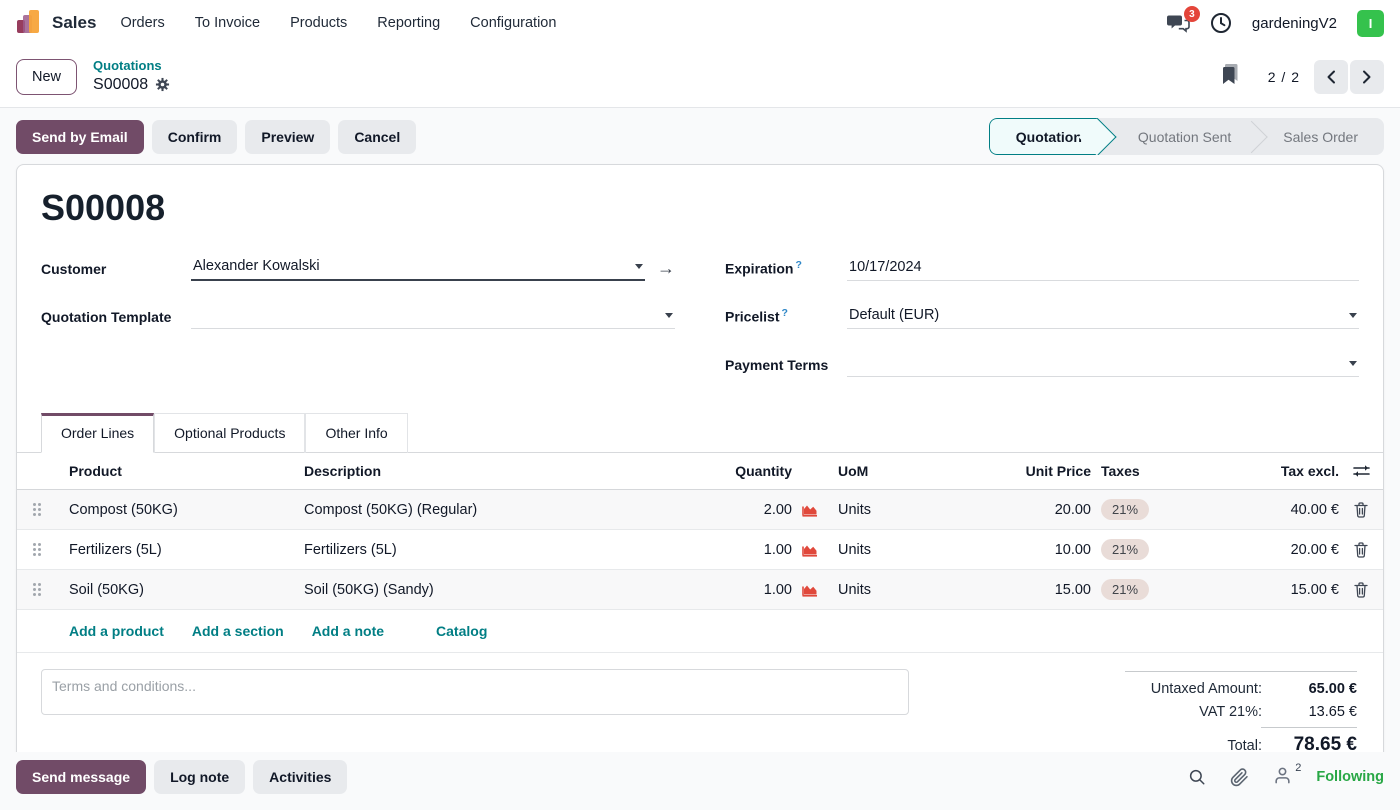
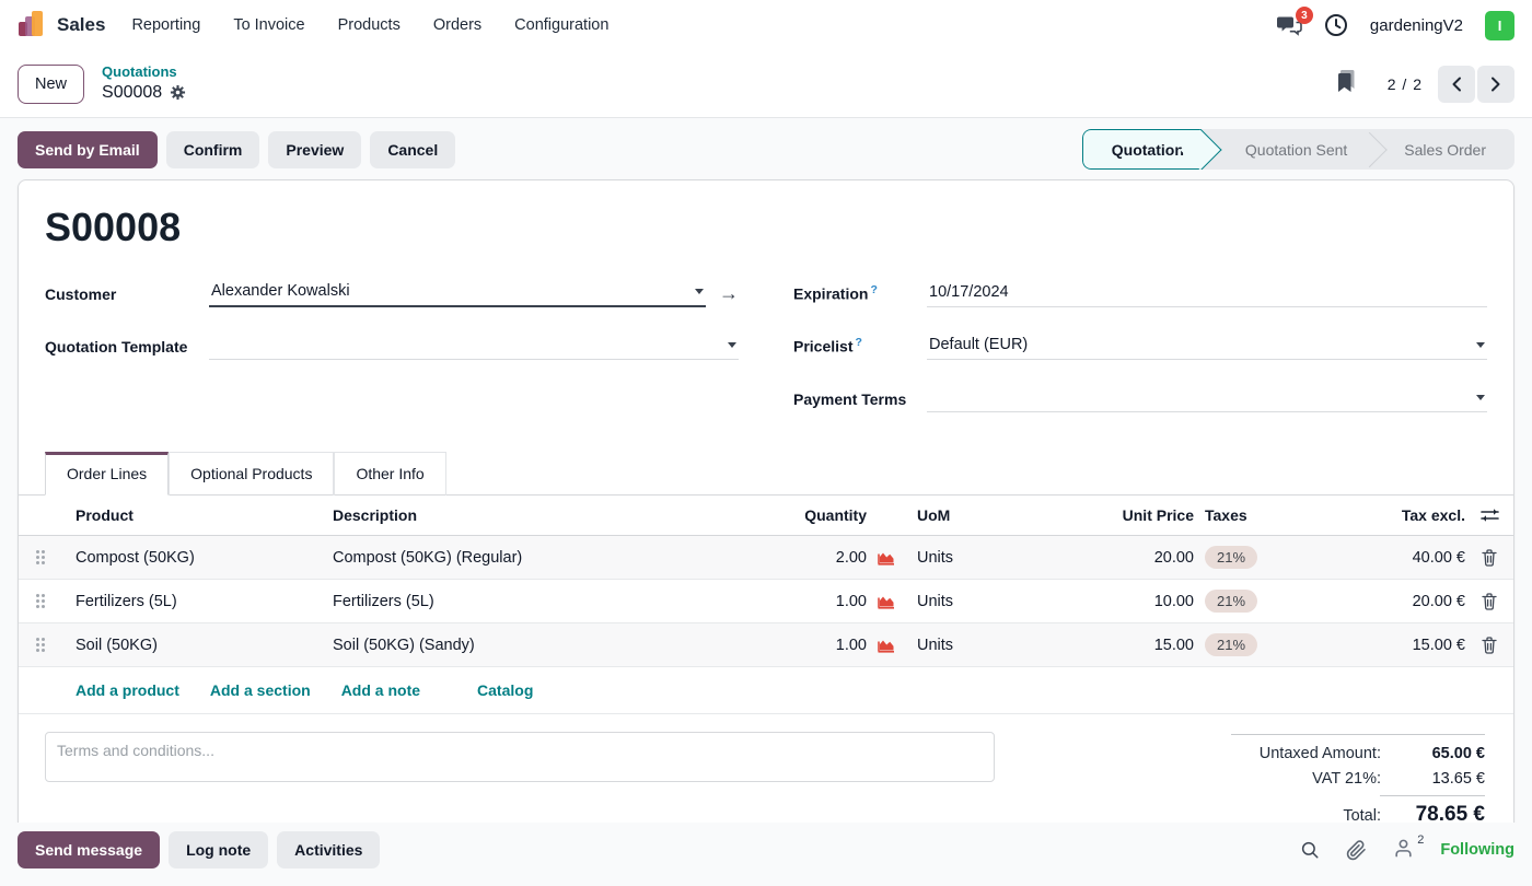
  Sales
- Orders
+ Reporting
  To Invoice
  Products
- Reporting
+ Orders
  Configuration
  3
  gardeningV2
  I
  New
  Quotations
  S00008
  2 / 2
  Send by Email
  Confirm
  Preview
  Cancel
  Quotation
  Quotation Sent
  Sales Order
  S00008
  Customer
  Alexander Kowalski
  →
  Quotation Template
  Expiration ?
  10/17/2024
  Pricelist ?
  Default (EUR)
  Payment Terms
  Order Lines
  Optional Products
  Other Info
  Product
  Description
  Quantity
  UoM
  Unit Price
  Taxes
  Tax excl.
  Compost (50KG)
  Compost (50KG) (Regular)
  2.00
  Units
  20.00
  21%
  40.00 €
  Fertilizers (5L)
  Fertilizers (5L)
  1.00
  Units
  10.00
  21%
  20.00 €
  Soil (50KG)
  Soil (50KG) (Sandy)
  1.00
  Units
  15.00
  21%
  15.00 €
  Add a product
  Add a section
  Add a note
  Catalog
  Terms and conditions...
  Untaxed Amount:
  65.00 €
  VAT 21%:
  13.65 €
  Total:
  78.65 €
  Send message
  Log note
  Activities
  2
  Following
